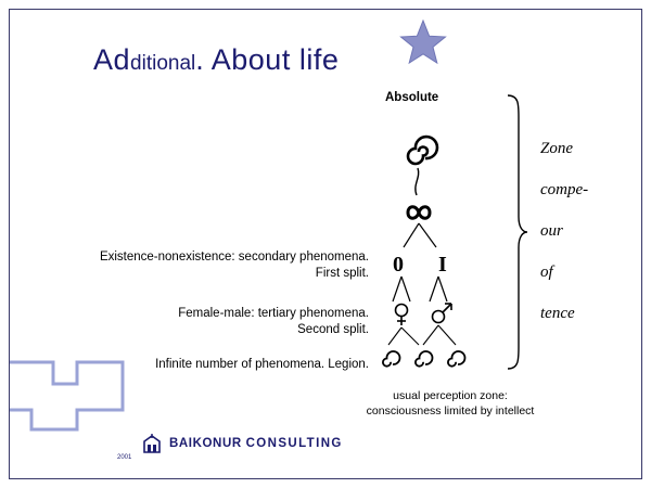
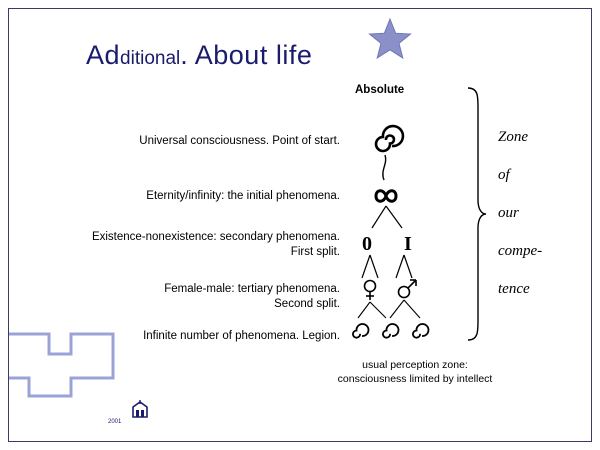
  Additional. About life
+ Universal consciousness. Point of start.
+ Eternity/infinity: the initial phenomena.
  Existence-nonexistence: secondary phenomena.
  First split.
  Female-male: tertiary phenomena.
  Second split.
  Infinite number of phenomena. Legion.
  Absolute
  0
  I
  Zone
- compe-
+ of
  our
- of
+ compe-
  tence
  usual perception zone:
  consciousness limited by intellect
- BAIKONUR CONSULTING
